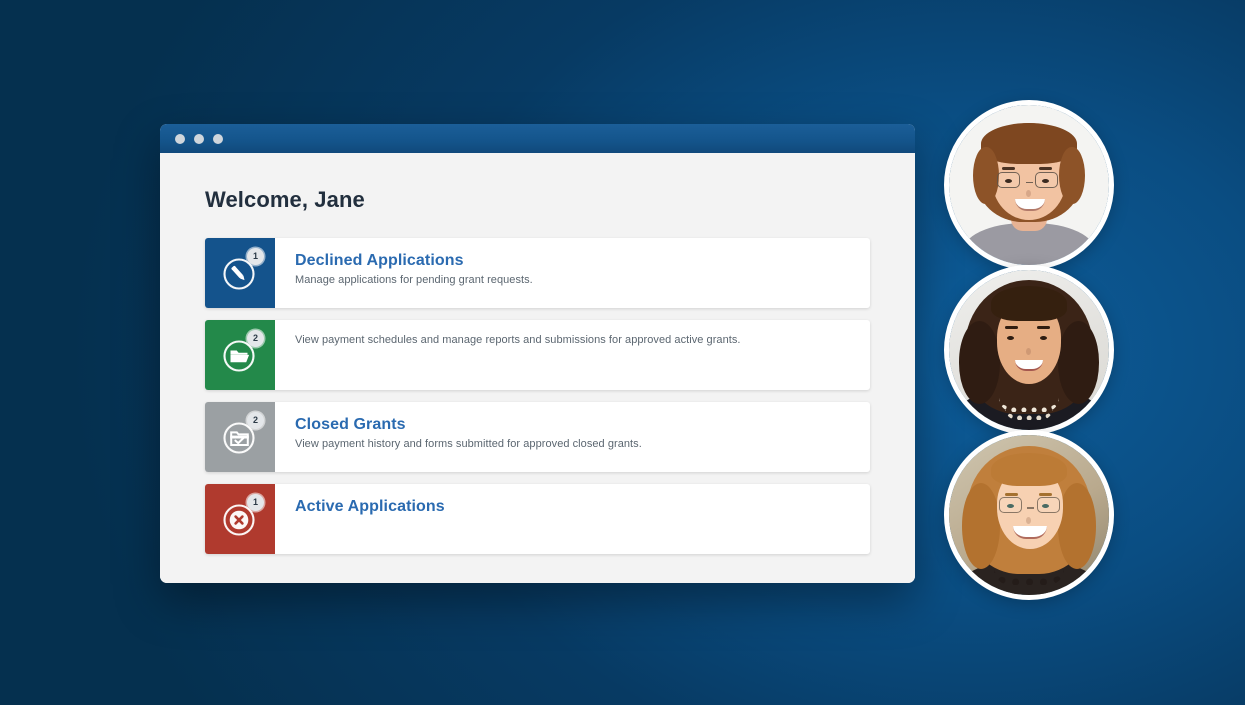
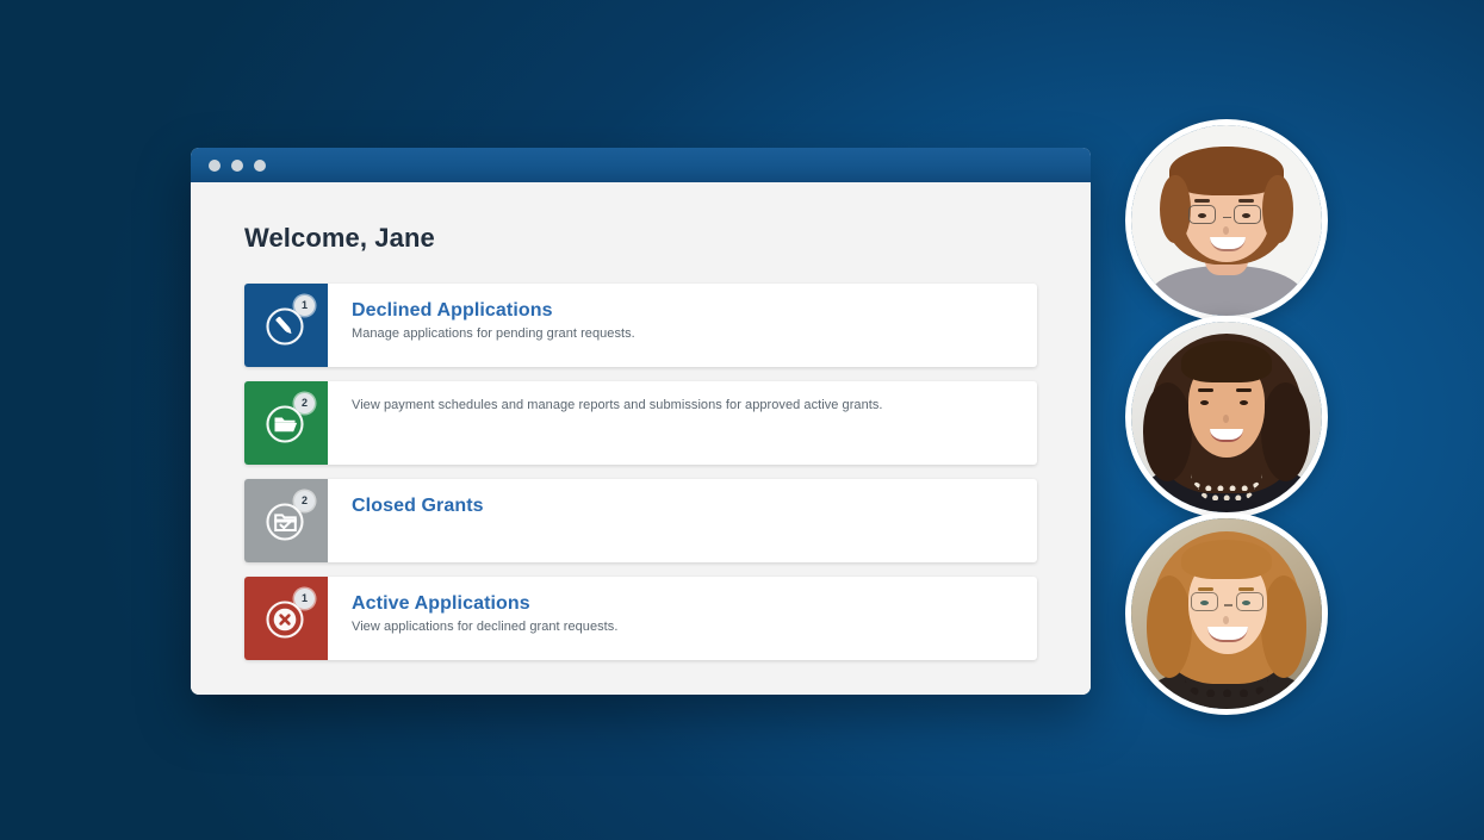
  Welcome, Jane
  1
  Declined Applications
  Manage applications for pending grant requests.
  2
  View payment schedules and manage reports and submissions for approved active grants.
  2
  Closed Grants
- View payment history and forms submitted for approved closed grants.
  1
  Active Applications
+ View applications for declined grant requests.
